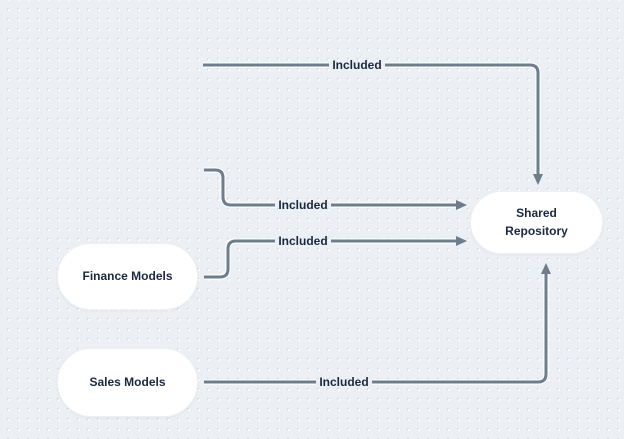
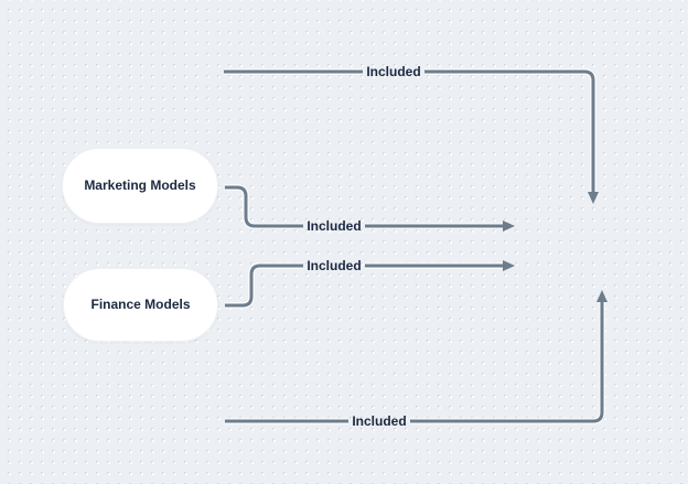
  Included
  Included
  Included
  Included
+ Marketing Models
  Finance Models
- Sales Models
- Shared Repository
